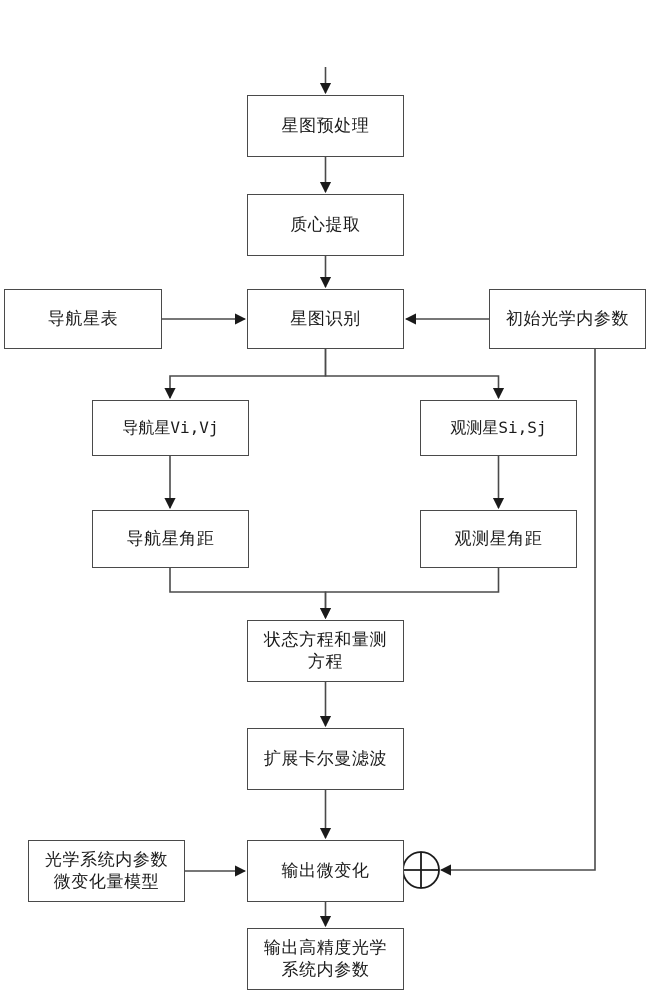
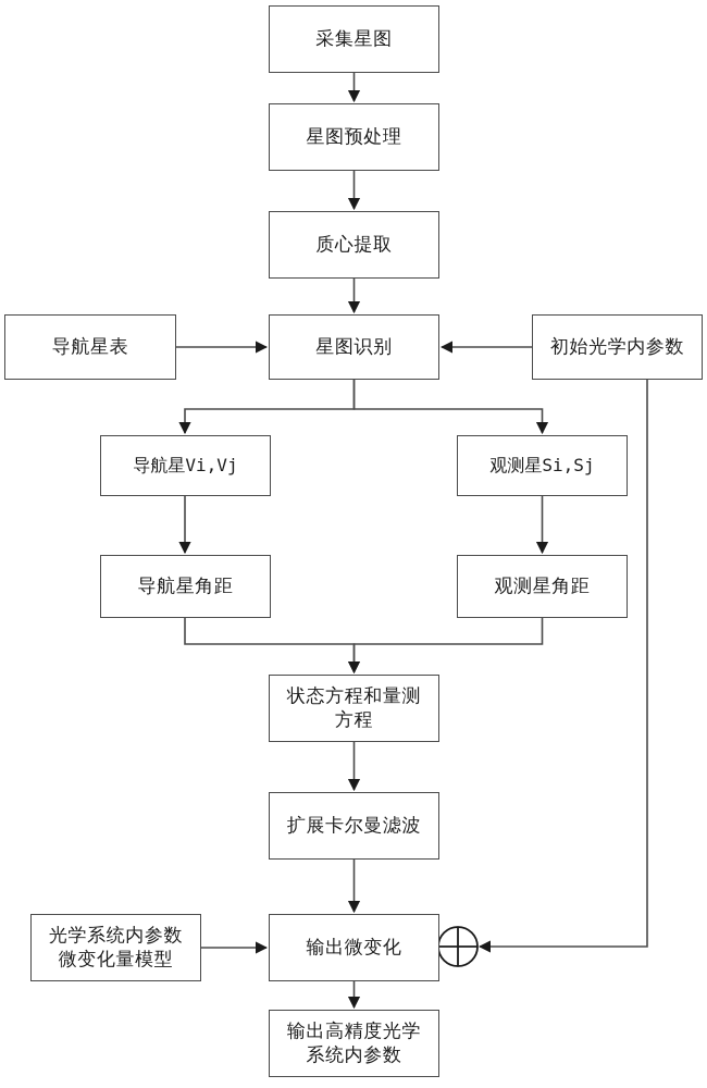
+ 采集星图
  星图预处理
  质心提取
  星图识别
  导航星表
  初始光学内参数
  导航星Vi,Vj
  观测星Si,Sj
  导航星角距
  观测星角距
  状态方程和量测
  方程
  扩展卡尔曼滤波
  光学系统内参数
  微变化量模型
  输出微变化
  输出高精度光学
  系统内参数
